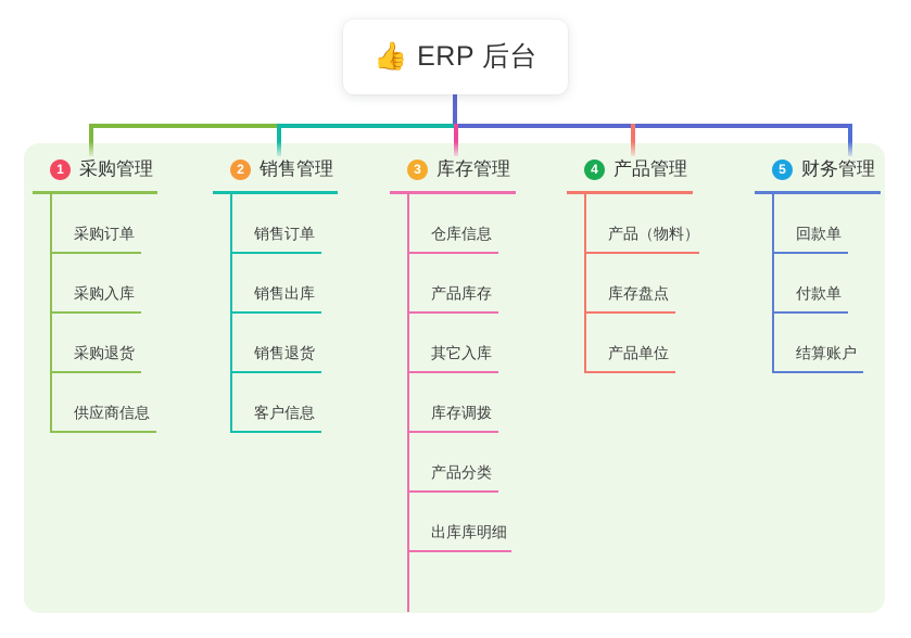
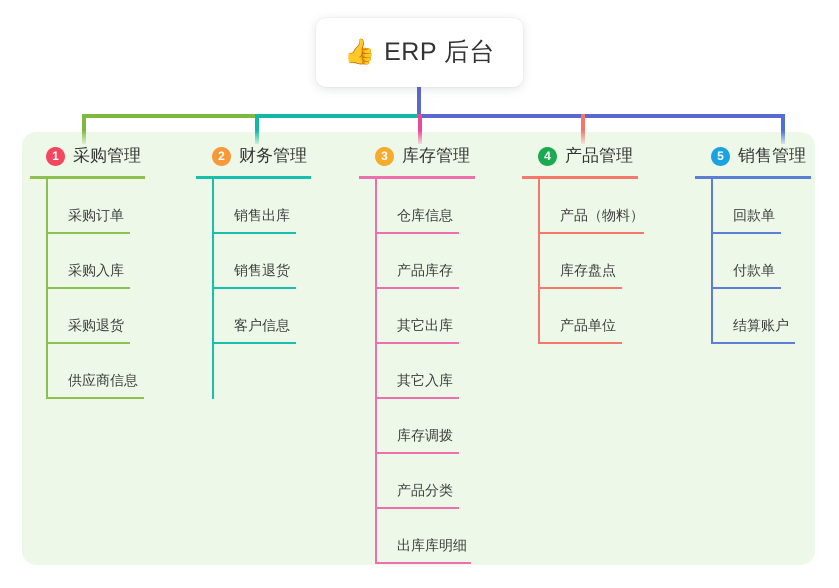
  👍
  ERP 后台
  1
  采购管理
  采购订单
  采购入库
  采购退货
  供应商信息
  2
- 销售管理
+ 财务管理
- 销售订单
  销售出库
  销售退货
  客户信息
  3
  库存管理
  仓库信息
  产品库存
+ 其它出库
  其它入库
  库存调拨
  产品分类
  出库库明细
  4
  产品管理
  产品（物料）
  库存盘点
  产品单位
  5
- 财务管理
+ 销售管理
  回款单
  付款单
  结算账户
